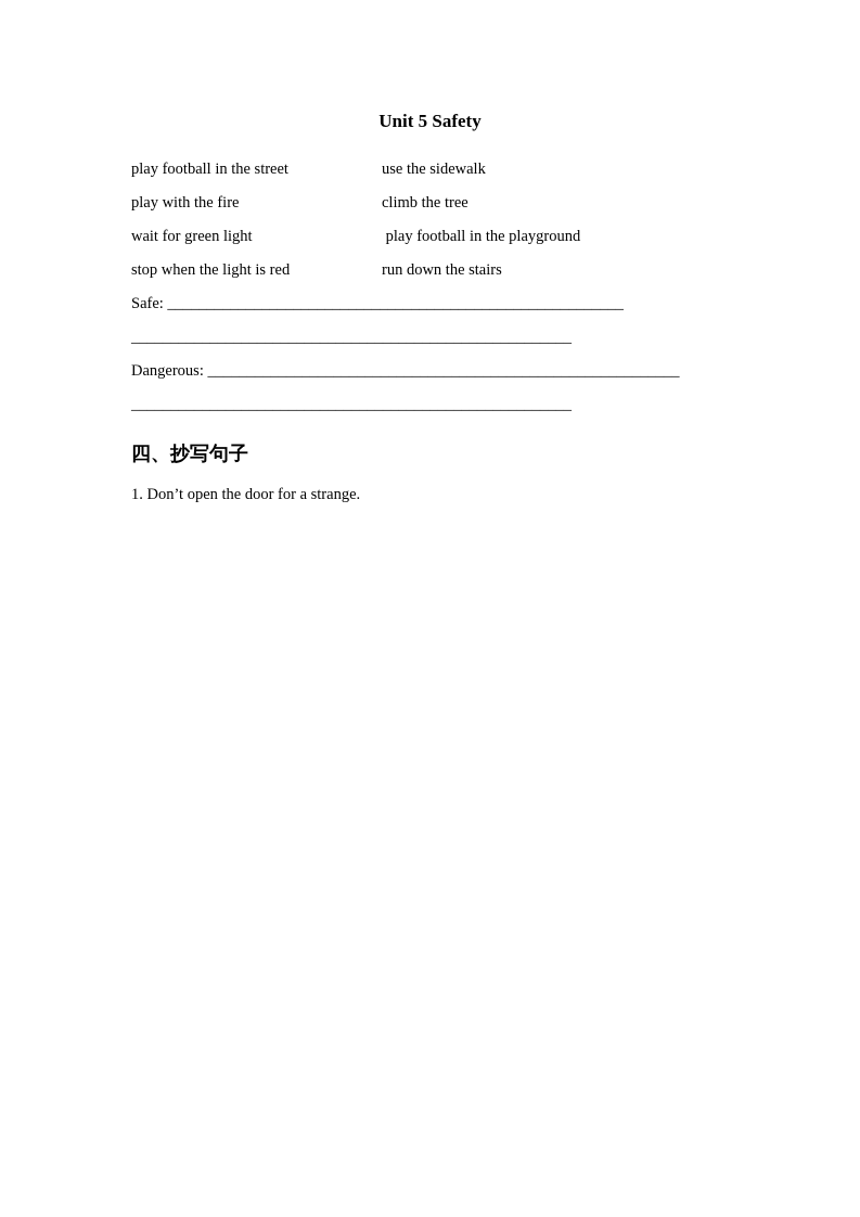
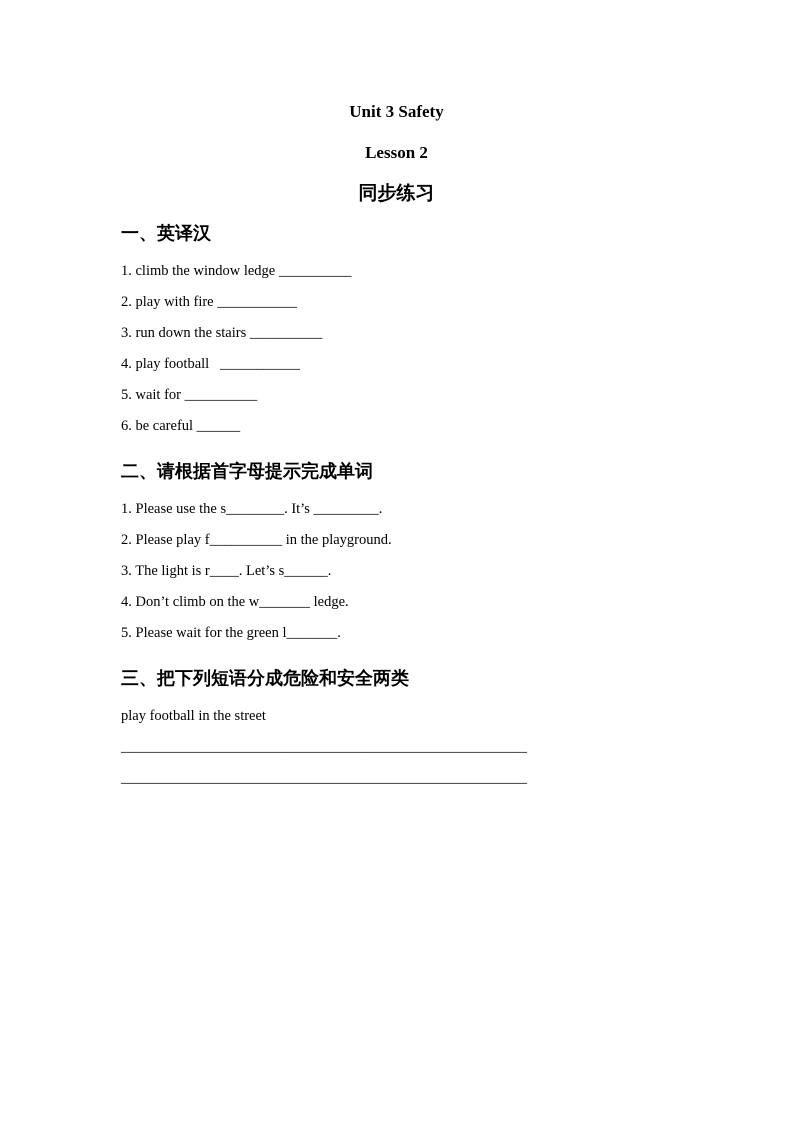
- Unit 5 Safety
+ Unit 3 Safety
+ Lesson 2
+ 同步练习
+ 一、英译汉
+ 1. climb the window ledge __________
+ 2. play with fire ___________
+ 3. run down the stairs __________
+ 4. play football ___________
+ 5. wait for __________
+ 6. be careful ______
+ 二、请根据首字母提示完成单词
+ 1. Please use the s________. It’s _________.
+ 2. Please play f__________ in the playground.
+ 3. The light is r____. Let’s s______.
+ 4. Don’t climb on the w_______ ledge.
+ 5. Please wait for the green l_______.
+ 三、把下列短语分成危险和安全两类
  play football in the street
- use the sidewalk
- play with the fire
- climb the tree
- wait for green light
- play football in the playground
- stop when the light is red
- run down the stairs
- Safe: __________________________________________________________
  ________________________________________________________
- Dangerous: ____________________________________________________________
  ________________________________________________________
- 四、抄写句子
- 1. Don’t open the door for a strange.
